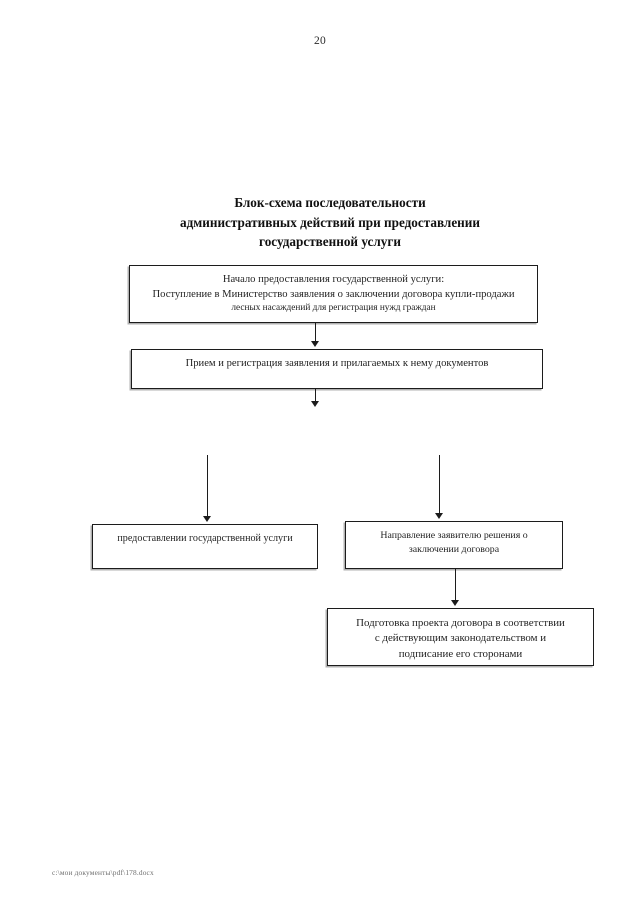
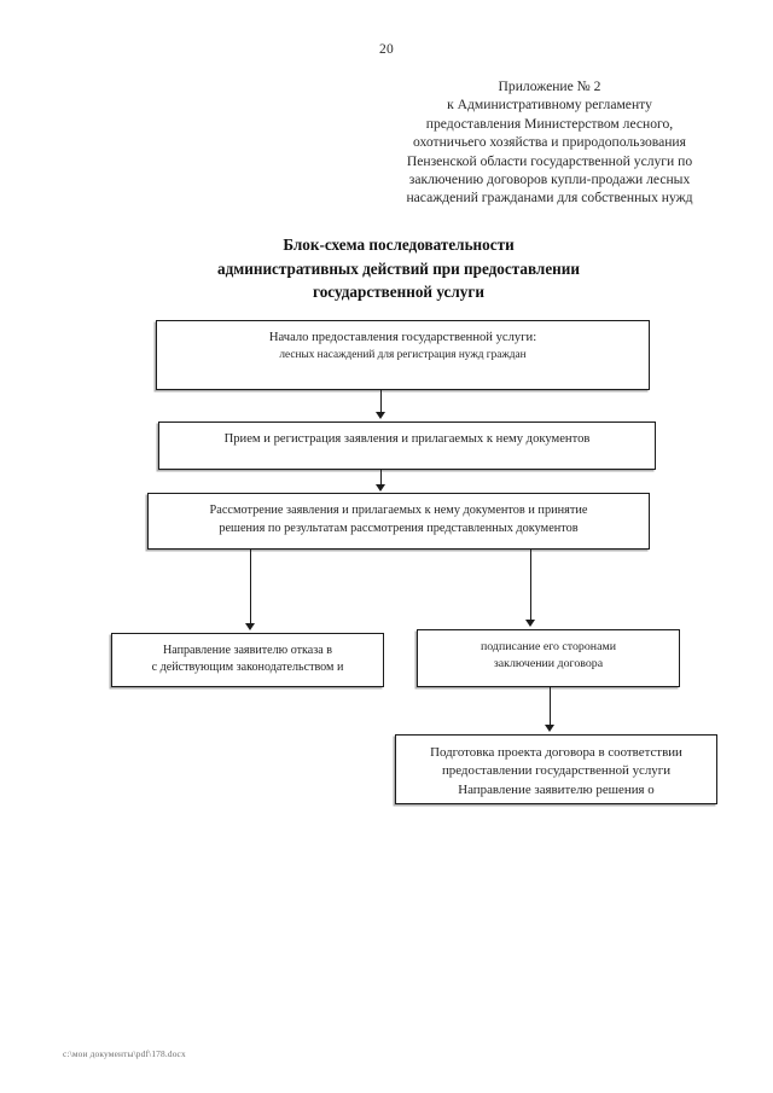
  20
+ Приложение № 2
+ к Административному регламенту
+ предоставления Министерством лесного,
+ охотничьего хозяйства и природопользования
+ Пензенской области государственной услуги по
+ заключению договоров купли-продажи лесных
+ насаждений гражданами для собственных нужд
  Блок-схема последовательности
  административных действий при предоставлении
  государственной услуги
  Начало предоставления государственной услуги:
- Поступление в Министерство заявления о заключении договора купли-продажи
  лесных насаждений для регистрация нужд граждан
  Прием и регистрация заявления и прилагаемых к нему документов
+ Рассмотрение заявления и прилагаемых к нему документов и принятие
+ решения по результатам рассмотрения представленных документов
+ Направление заявителю отказа в
- предоставлении государственной услуги
+ с действующим законодательством и
- Направление заявителю решения о
+ подписание его сторонами
  заключении договора
  Подготовка проекта договора в соответствии
- с действующим законодательством и
+ предоставлении государственной услуги
- подписание его сторонами
+ Направление заявителю решения о
  c:\мои документы\pdf\178.docx
